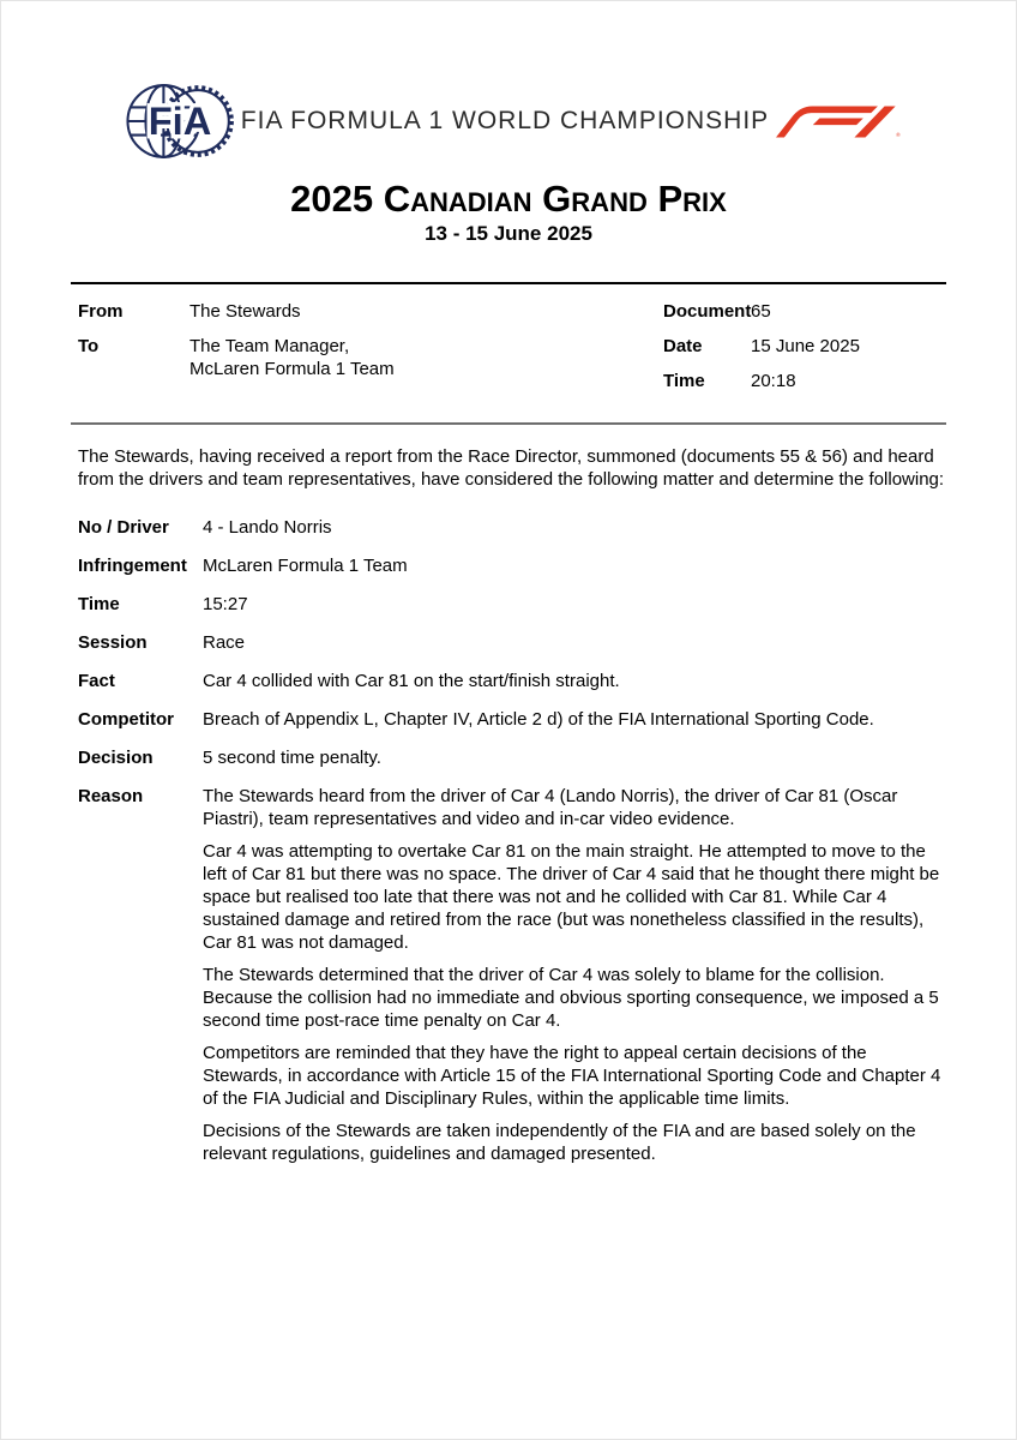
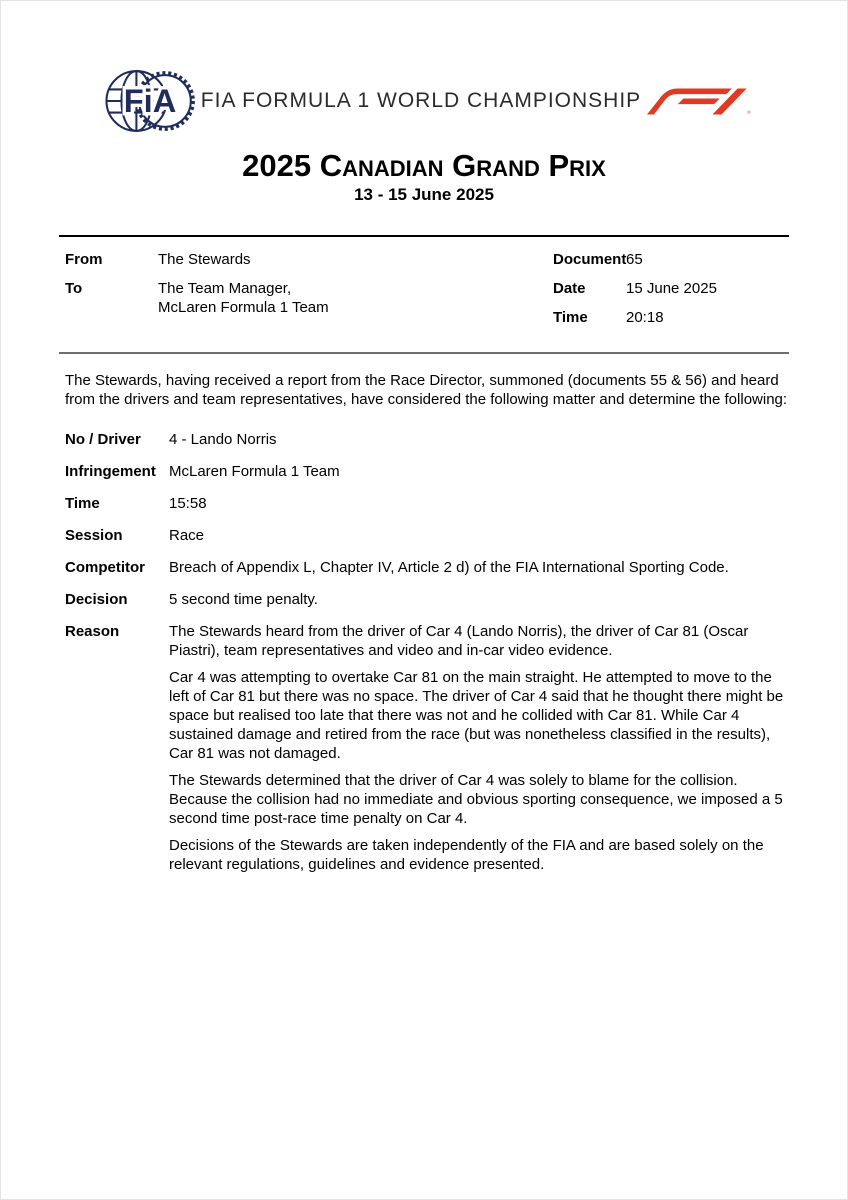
  FiA
  FIA FORMULA 1 WORLD CHAMPIONSHIP
  2025 Canadian Grand Prix
  13 - 15 June 2025
  From
  The Stewards
  To
  The Team Manager,
  McLaren Formula 1 Team
  Document
  65
  Date
  15 June 2025
  Time
  20:18
  The Stewards, having received a report from the Race Director, summoned (documents 55 & 56) and heard from the drivers and team representatives, have considered the following matter and determine the following:
  No / Driver
  4 - Lando Norris
  Infringement
  McLaren Formula 1 Team
  Time
- 15:27
+ 15:58
  Session
  Race
- Fact
- Car 4 collided with Car 81 on the start/finish straight.
  Competitor
  Breach of Appendix L, Chapter IV, Article 2 d) of the FIA International Sporting Code.
  Decision
  5 second time penalty.
  Reason
  The Stewards heard from the driver of Car 4 (Lando Norris), the driver of Car 81 (Oscar Piastri), team representatives and video and in-car video evidence.
  Car 4 was attempting to overtake Car 81 on the main straight. He attempted to move to the left of Car 81 but there was no space. The driver of Car 4 said that he thought there might be space but realised too late that there was not and he collided with Car 81. While Car 4 sustained damage and retired from the race (but was nonetheless classified in the results), Car 81 was not damaged.
  The Stewards determined that the driver of Car 4 was solely to blame for the collision. Because the collision had no immediate and obvious sporting consequence, we imposed a 5 second time post-race time penalty on Car 4.
- Competitors are reminded that they have the right to appeal certain decisions of the Stewards, in accordance with Article 15 of the FIA International Sporting Code and Chapter 4 of the FIA Judicial and Disciplinary Rules, within the applicable time limits.
- Decisions of the Stewards are taken independently of the FIA and are based solely on the relevant regulations, guidelines and damaged presented.
+ Decisions of the Stewards are taken independently of the FIA and are based solely on the relevant regulations, guidelines and evidence presented.
